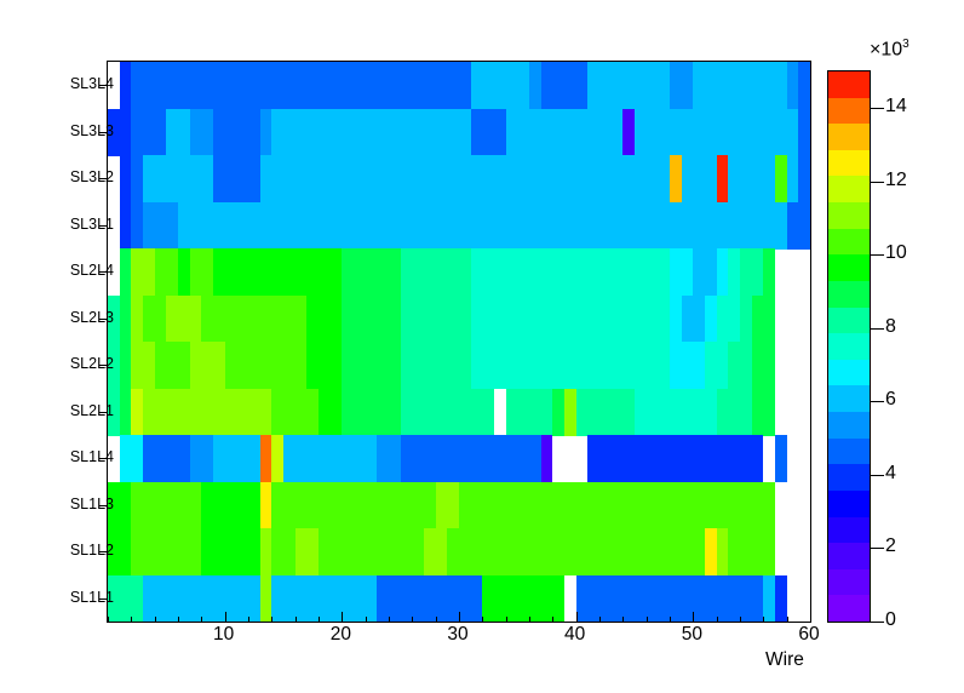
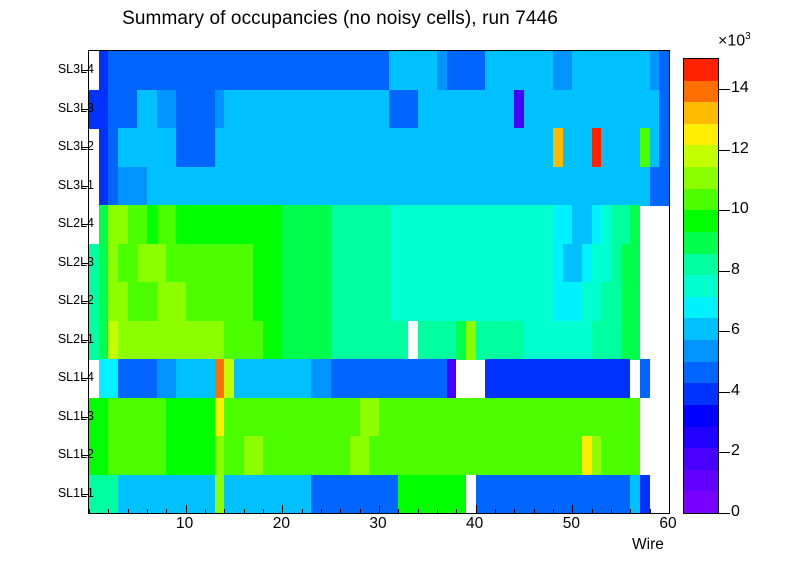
+ Summary of occupancies (no noisy cells), run 7446
  SL3L4
  SL3L3
  SL3L2
  SL3L1
  SL2L4
  SL2L3
  SL2L2
  SL2L1
  SL1L4
  SL1L3
  SL1L2
  SL1L1
  10
  20
  30
  40
  50
  60
  Wire
  0
  2
  4
  6
  8
  10
  12
  14
  ×103
